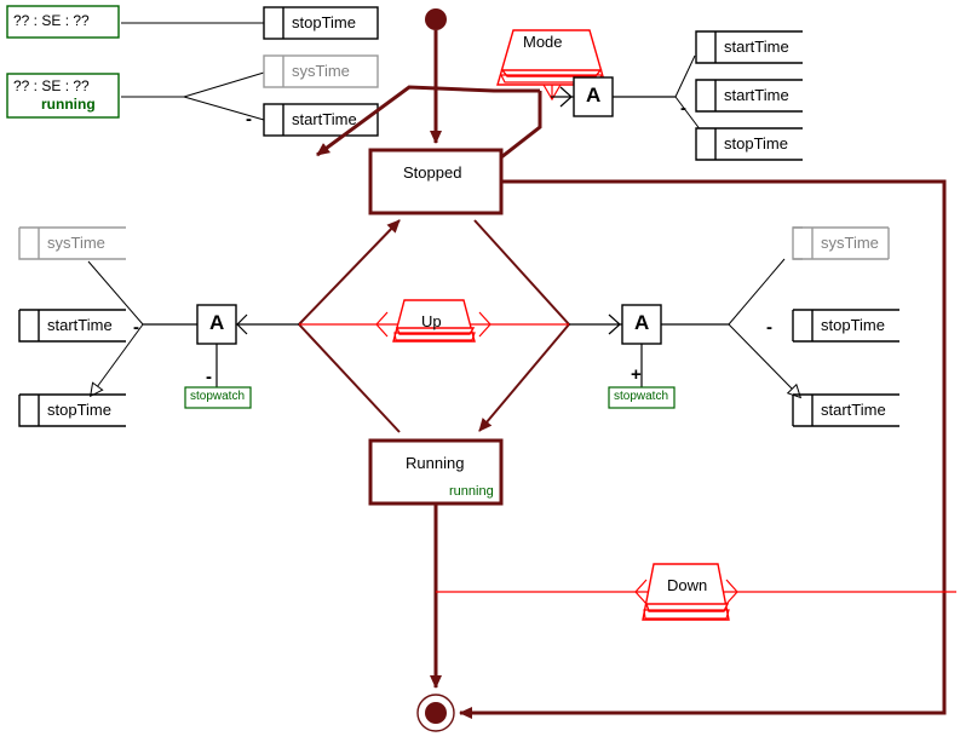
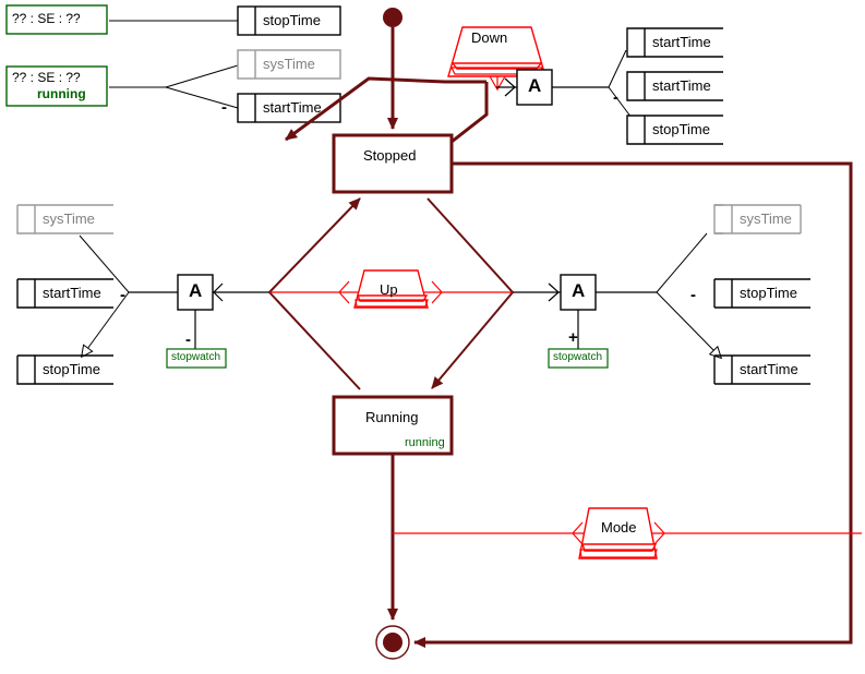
  ?? : SE : ??
  ?? : SE : ??
  running
  stopTime
  sysTime
  startTime
  -
  startTime
  startTime
  -
  stopTime
  sysTime
  startTime
  -
  stopTime
  sysTime
  stopTime
  -
  startTime
  A
  A
  -
  A
  +
  stopwatch
  stopwatch
  Stopped
  Running
  running
- Mode
+ Down
  Up
- Down
+ Mode
